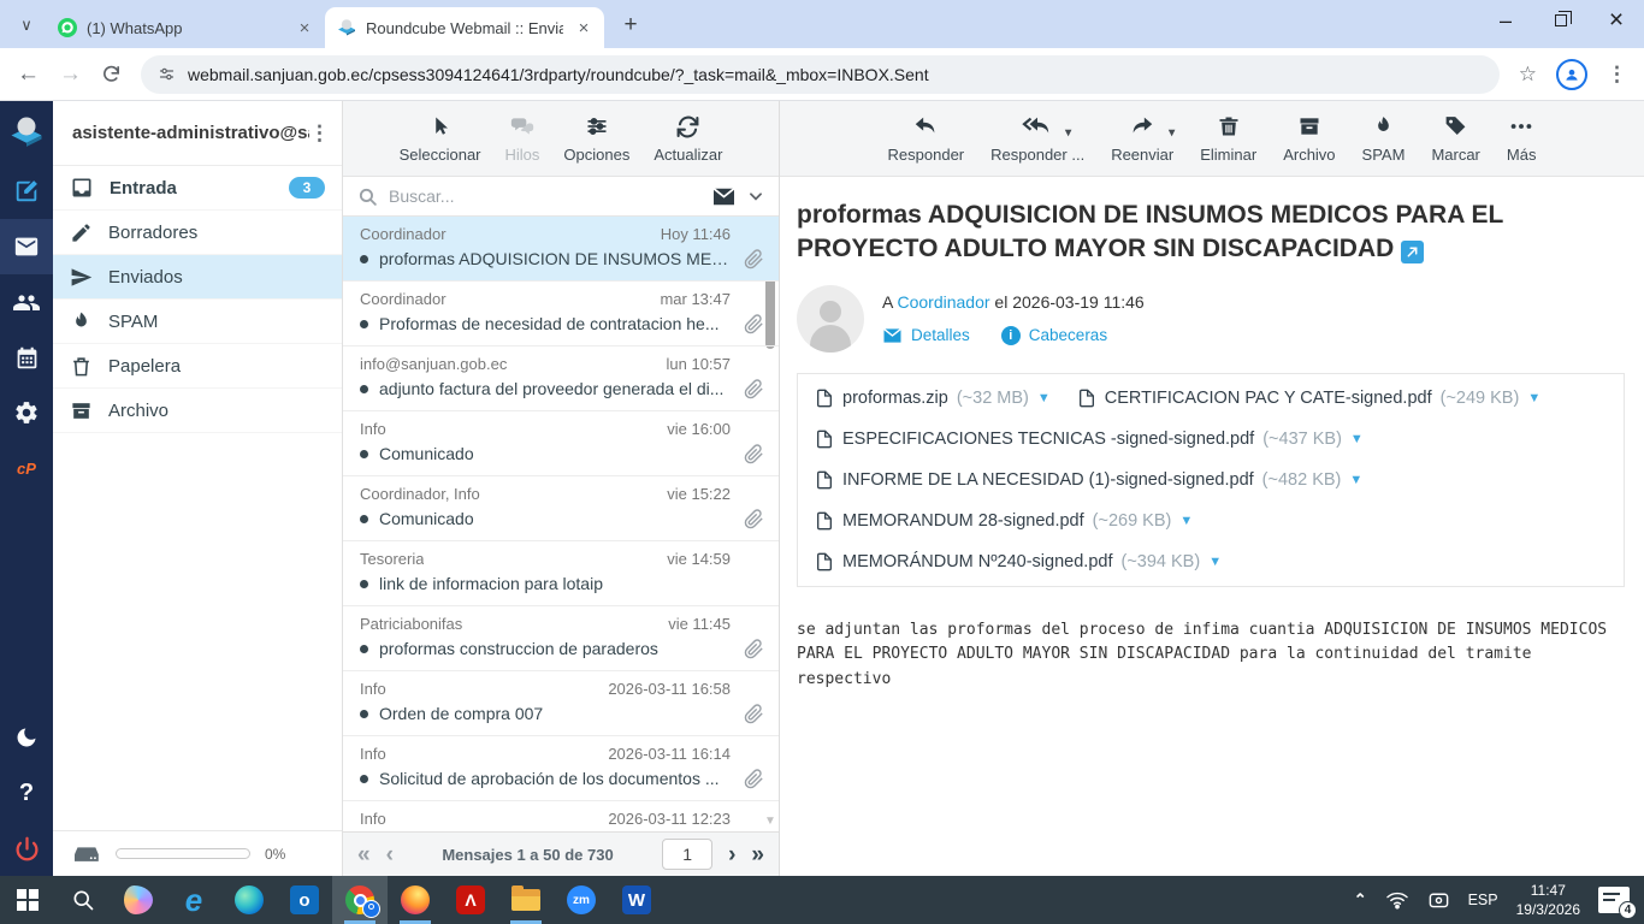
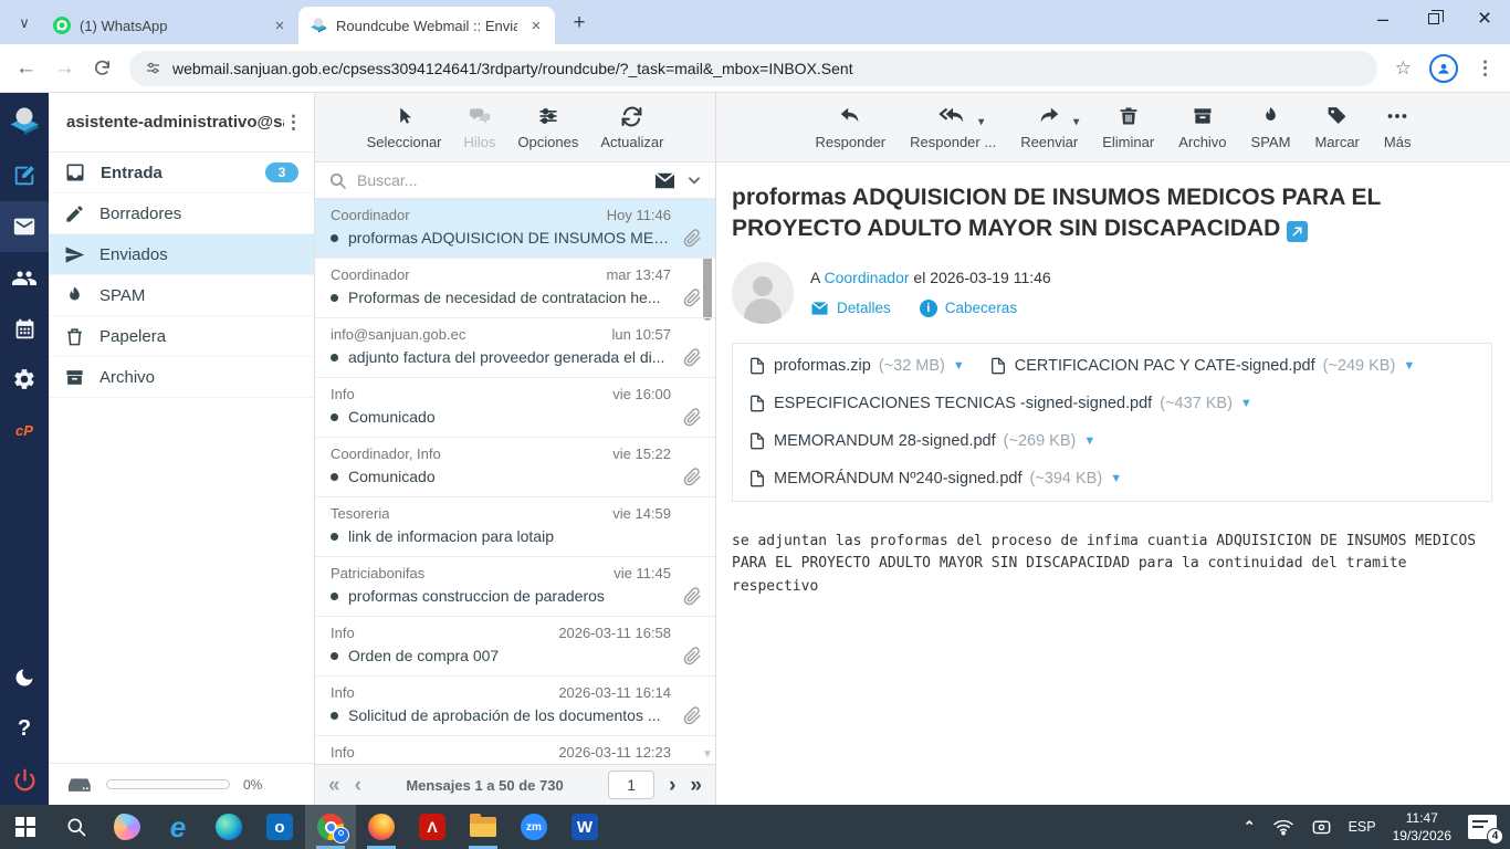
  (1) WhatsApp
  Roundcube Webmail :: Envia
  ←
  →
  webmail.sanjuan.gob.ec/cpsess3094124641/3rdparty/roundcube/?_task=mail&_mbox=INBOX.Sent
  asistente-administrativo@s
  Entrada
  3
  Borradores
  Enviados
  SPAM
  Papelera
  Archivo
  0%
  Seleccionar
  Hilos
  Opciones
  Actualizar
  Buscar...
  Coordinador
  Hoy 11:46
  proformas ADQUISICION DE INSUMOS MED.
  Coordinador
  mar 13:47
  Proformas de necesidad de contratacion he...
  info@sanjuan.gob.ec
  lun 10:57
  adjunto factura del proveedor generada el di...
  Info
  vie 16:00
  Comunicado
  Coordinador, Info
  vie 15:22
  Comunicado
  Tesoreria
  vie 14:59
  link de informacion para lotaip
  Patriciabonifas
  vie 11:45
  proformas construccion de paraderos
  Info
  2026-03-11 16:58
  Orden de compra 007
  Info
  2026-03-11 16:14
  Solicitud de aprobación de los documentos ...
  Info
  2026-03-11 12:23
  «
  ‹
  Mensajes 1 a 50 de 730
  1
  ›
  »
  Responder
  Responder ...
  Reenviar
  Eliminar
  Archivo
  SPAM
  Marcar
  Más
  proformas ADQUISICION DE INSUMOS MEDICOS PARA EL PROYECTO ADULTO MAYOR SIN DISCAPACIDAD
  A Coordinador el 2026-03-19 11:46
  Detalles
  Cabeceras
  proformas.zip
  (~32 MB)
  CERTIFICACION PAC Y CATE-signed.pdf
  (~249 KB)
  ESPECIFICACIONES TECNICAS -signed-signed.pdf
  (~437 KB)
- INFORME DE LA NECESIDAD (1)-signed-signed.pdf
- (~482 KB)
  MEMORANDUM 28-signed.pdf
  (~269 KB)
  MEMORÁNDUM Nº240-signed.pdf
  (~394 KB)
  se adjuntan las proformas del proceso de infima cuantia ADQUISICION DE INSUMOS MEDICOS PARA EL PROYECTO ADULTO MAYOR SIN DISCAPACIDAD para la continuidad del tramite respectivo
  ESP
  11:47
  19/3/2026
  4
